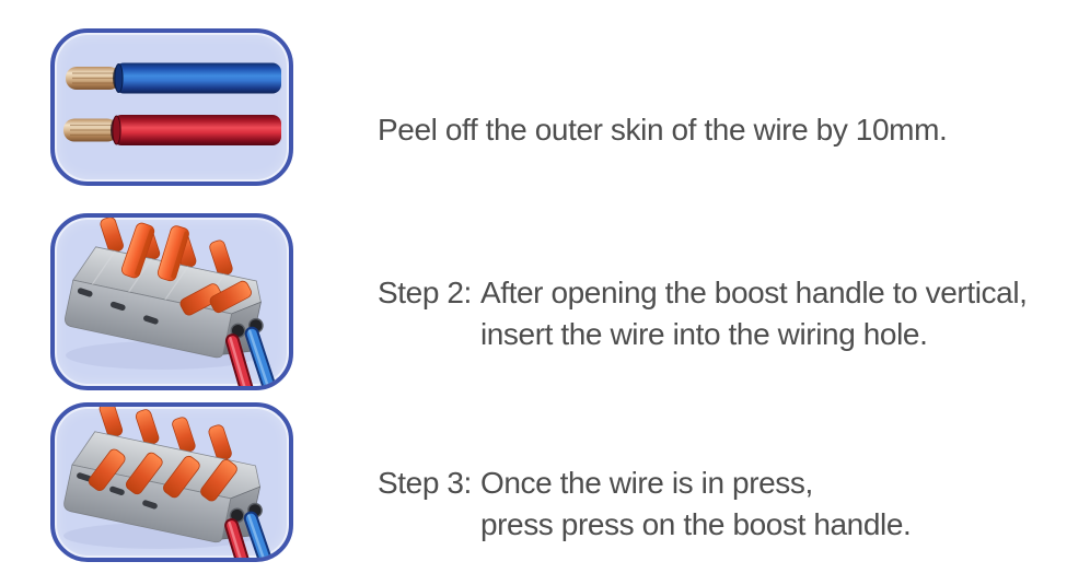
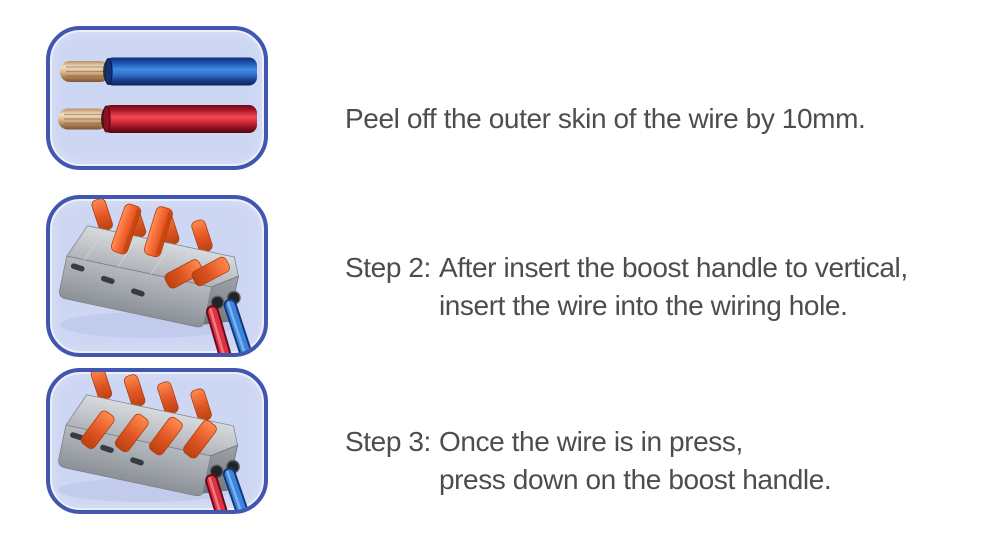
  Peel off the outer skin of the wire by 10mm.
  Step 2:
- After opening the boost handle to vertical,
+ After insert the boost handle to vertical,
  insert the wire into the wiring hole.
  Step 3:
  Once the wire is in press,
- press press on the boost handle.
+ press down on the boost handle.
